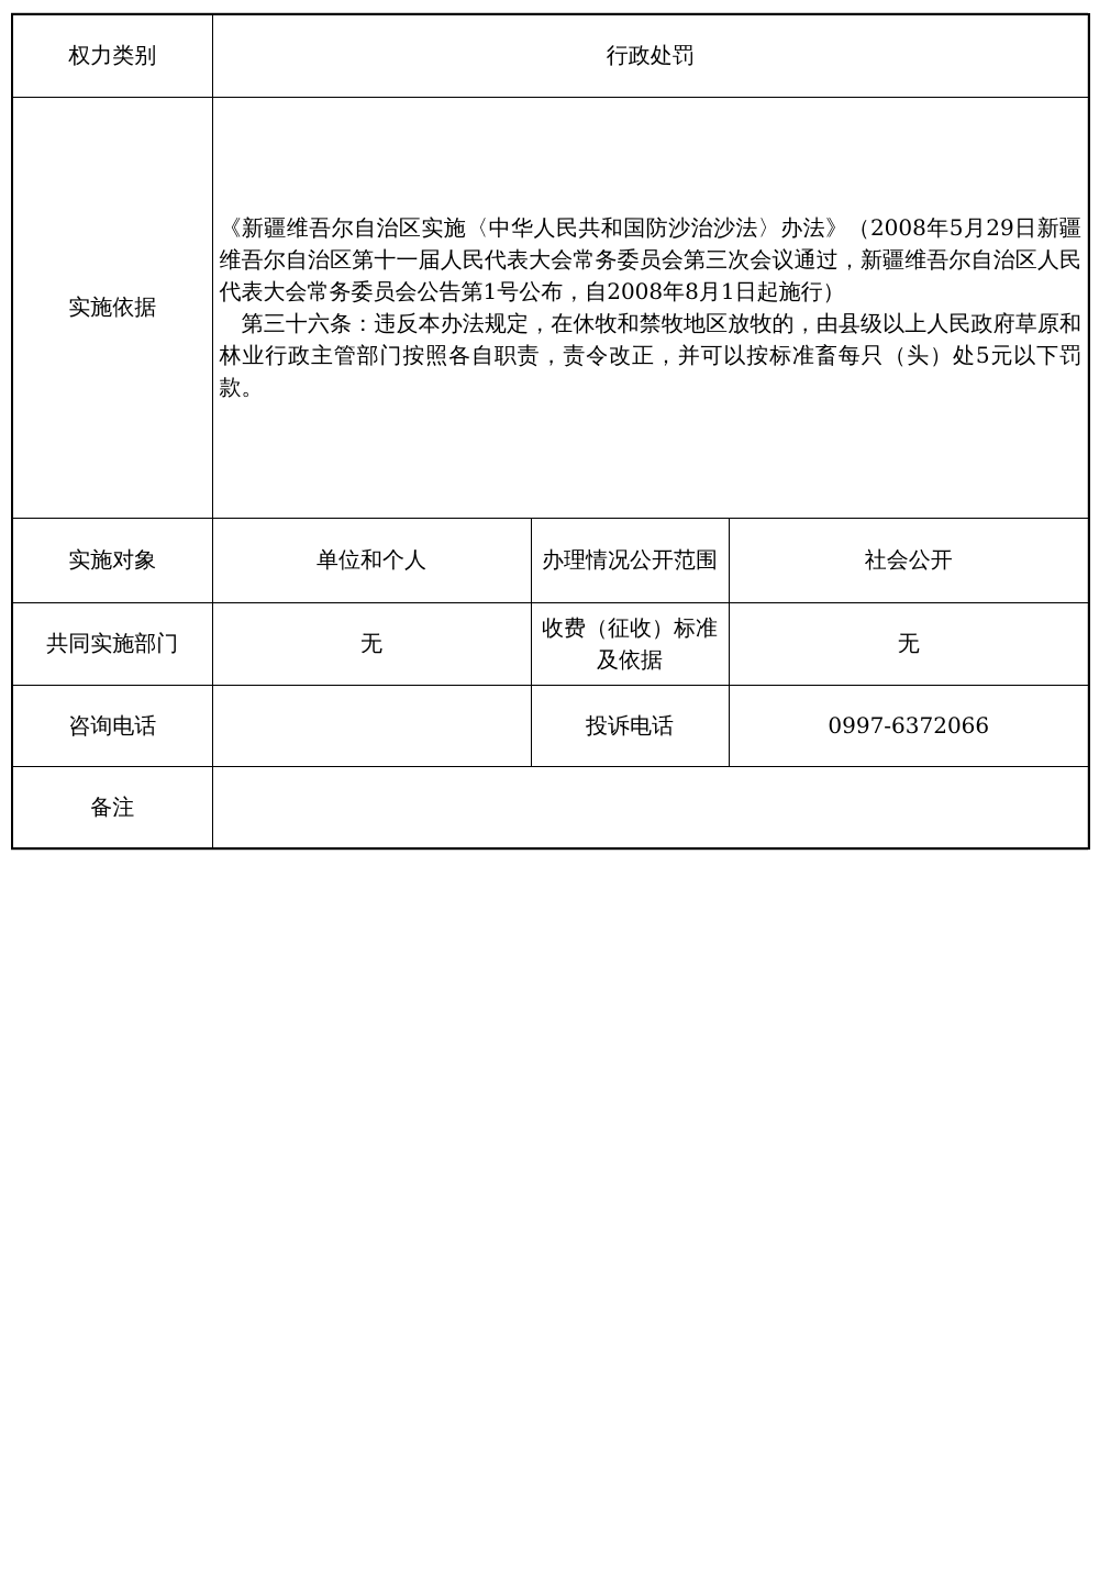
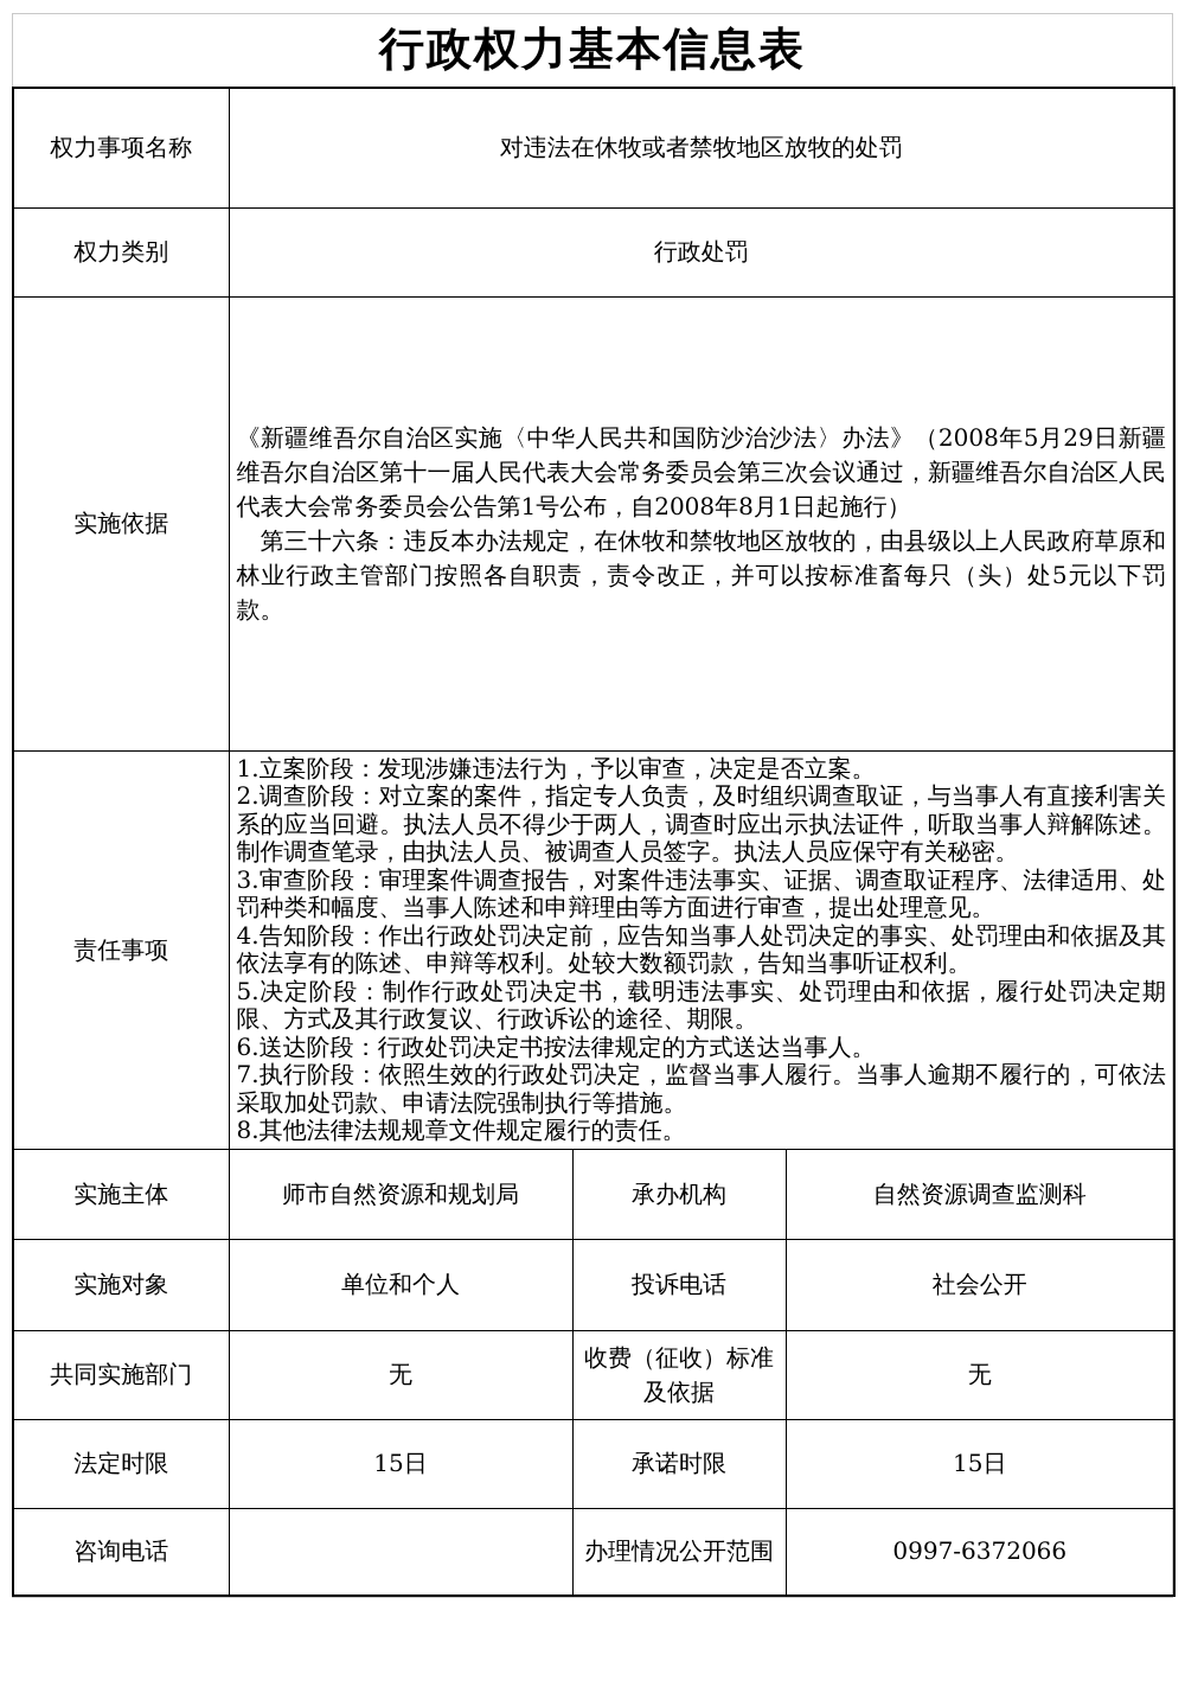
+ 行政权力基本信息表
+ 权力事项名称	对违法在休牧或者禁牧地区放牧的处罚
  权力类别	行政处罚
  实施依据	《新疆维吾尔自治区实施〈中华人民共和国防沙治沙法〉办法》（2008年5月29日新疆维吾尔自治区第十一届人民代表大会常务委员会第三次会议通过，新疆维吾尔自治区人民代表大会常务委员会公告第1号公布，自2008年8月1日起施行） 第三十六条：违反本办法规定，在休牧和禁牧地区放牧的，由县级以上人民政府草原和林业行政主管部门按照各自职责，责令改正，并可以按标准畜每只（头）处5元以下罚款。
+ 责任事项	1.立案阶段：发现涉嫌违法行为，予以审查，决定是否立案。 2.调查阶段：对立案的案件，指定专人负责，及时组织调查取证，与当事人有直接利害关系的应当回避。执法人员不得少于两人，调查时应出示执法证件，听取当事人辩解陈述。制作调查笔录，由执法人员、被调查人员签字。执法人员应保守有关秘密。 3.审查阶段：审理案件调查报告，对案件违法事实、证据、调查取证程序、法律适用、处罚种类和幅度、当事人陈述和申辩理由等方面进行审查，提出处理意见。 4.告知阶段：作出行政处罚决定前，应告知当事人处罚决定的事实、处罚理由和依据及其依法享有的陈述、申辩等权利。处较大数额罚款，告知当事听证权利。 5.决定阶段：制作行政处罚决定书，载明违法事实、处罚理由和依据，履行处罚决定期限、方式及其行政复议、行政诉讼的途径、期限。 6.送达阶段：行政处罚决定书按法律规定的方式送达当事人。 7.执行阶段：依照生效的行政处罚决定，监督当事人履行。当事人逾期不履行的，可依法采取加处罚款、申请法院强制执行等措施。 8.其他法律法规规章文件规定履行的责任。
+ 实施主体	师市自然资源和规划局	承办机构	自然资源调查监测科
- 实施对象	单位和个人	办理情况公开范围	社会公开
+ 实施对象	单位和个人	投诉电话	社会公开
  共同实施部门	无	收费（征收）标准及依据	无
+ 法定时限	15日	承诺时限	15日
- 咨询电话		投诉电话	0997-6372066
+ 咨询电话		办理情况公开范围	0997-6372066
- 备注
